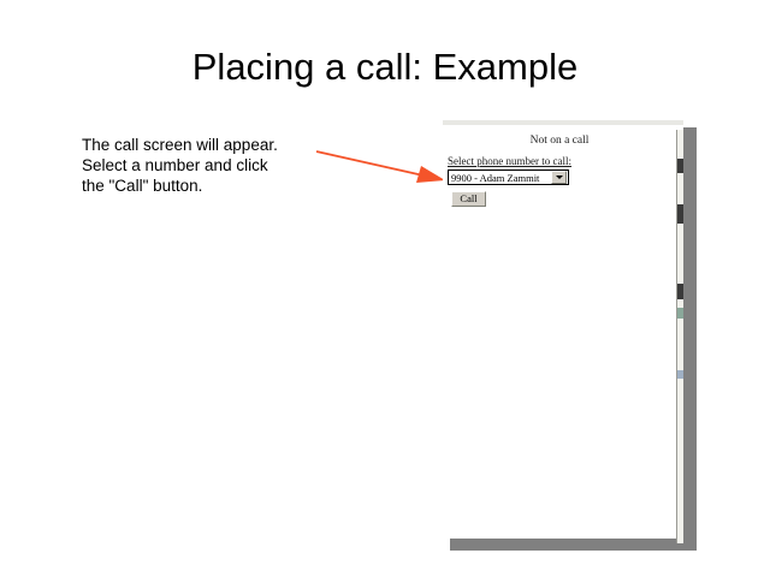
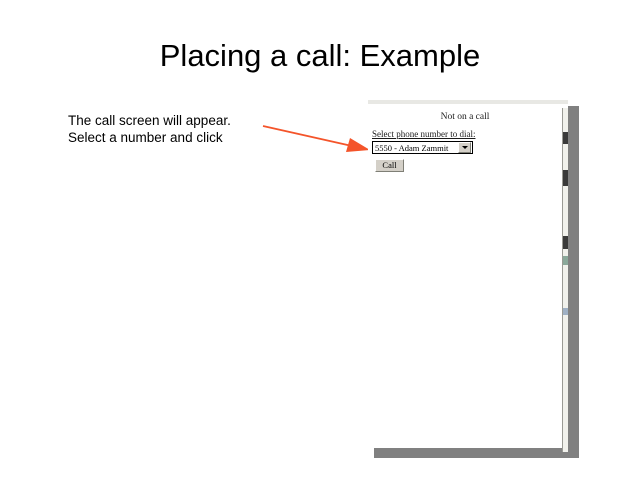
  Placing a call: Example
  The call screen will appear.
  Select a number and click
- the "Call" button.
  Not on a call
- Select phone number to call:
+ Select phone number to dial:
- 9900 - Adam Zammit
+ 5550 - Adam Zammit
  Call
